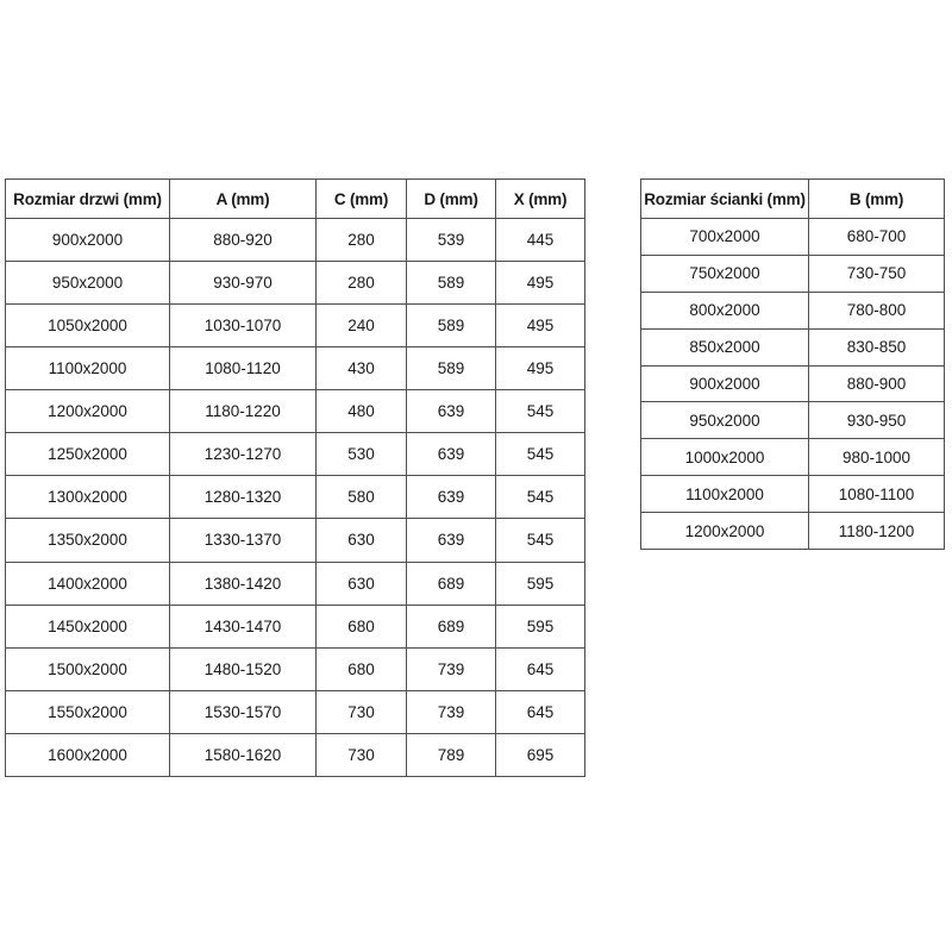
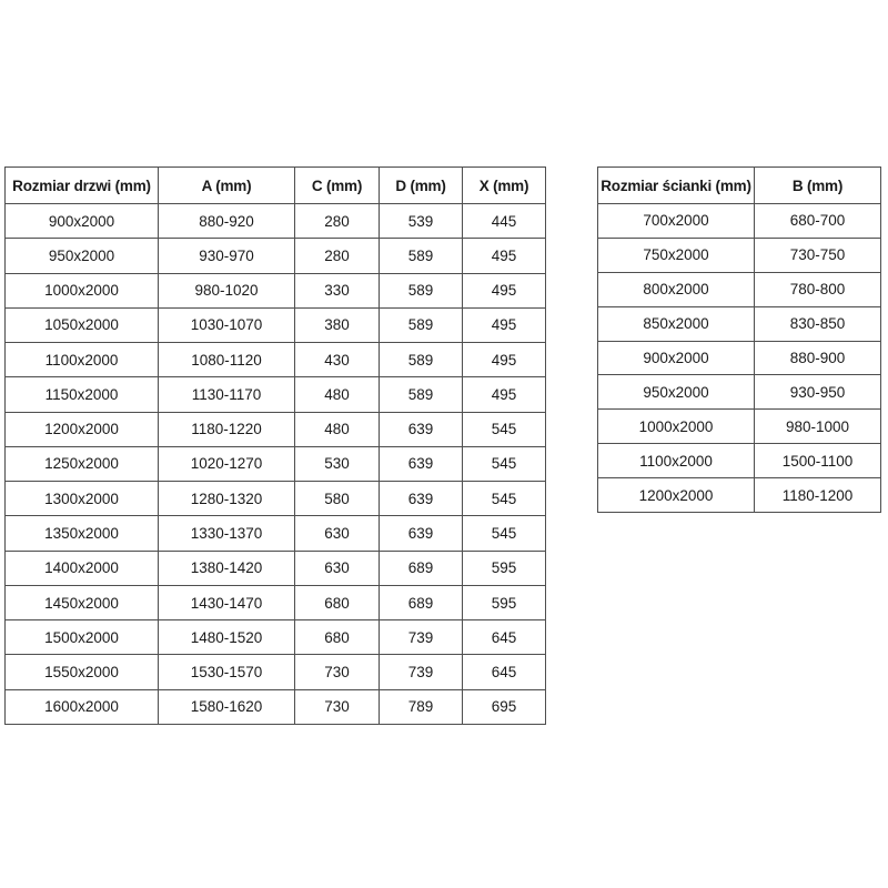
  Rozmiar drzwi (mm)	A (mm)	C (mm)	D (mm)	X (mm)
  900x2000	880-920	280	539	445
  950x2000	930-970	280	589	495
+ 1000x2000	980-1020	330	589	495
- 1050x2000	1030-1070	240	589	495
+ 1050x2000	1030-1070	380	589	495
  1100x2000	1080-1120	430	589	495
+ 1150x2000	1130-1170	480	589	495
  1200x2000	1180-1220	480	639	545
- 1250x2000	1230-1270	530	639	545
+ 1250x2000	1020-1270	530	639	545
  1300x2000	1280-1320	580	639	545
  1350x2000	1330-1370	630	639	545
  1400x2000	1380-1420	630	689	595
  1450x2000	1430-1470	680	689	595
  1500x2000	1480-1520	680	739	645
  1550x2000	1530-1570	730	739	645
  1600x2000	1580-1620	730	789	695
  Rozmiar ścianki (mm)	B (mm)
  700x2000	680-700
  750x2000	730-750
  800x2000	780-800
  850x2000	830-850
  900x2000	880-900
  950x2000	930-950
  1000x2000	980-1000
- 1100x2000	1080-1100
+ 1100x2000	1500-1100
  1200x2000	1180-1200
